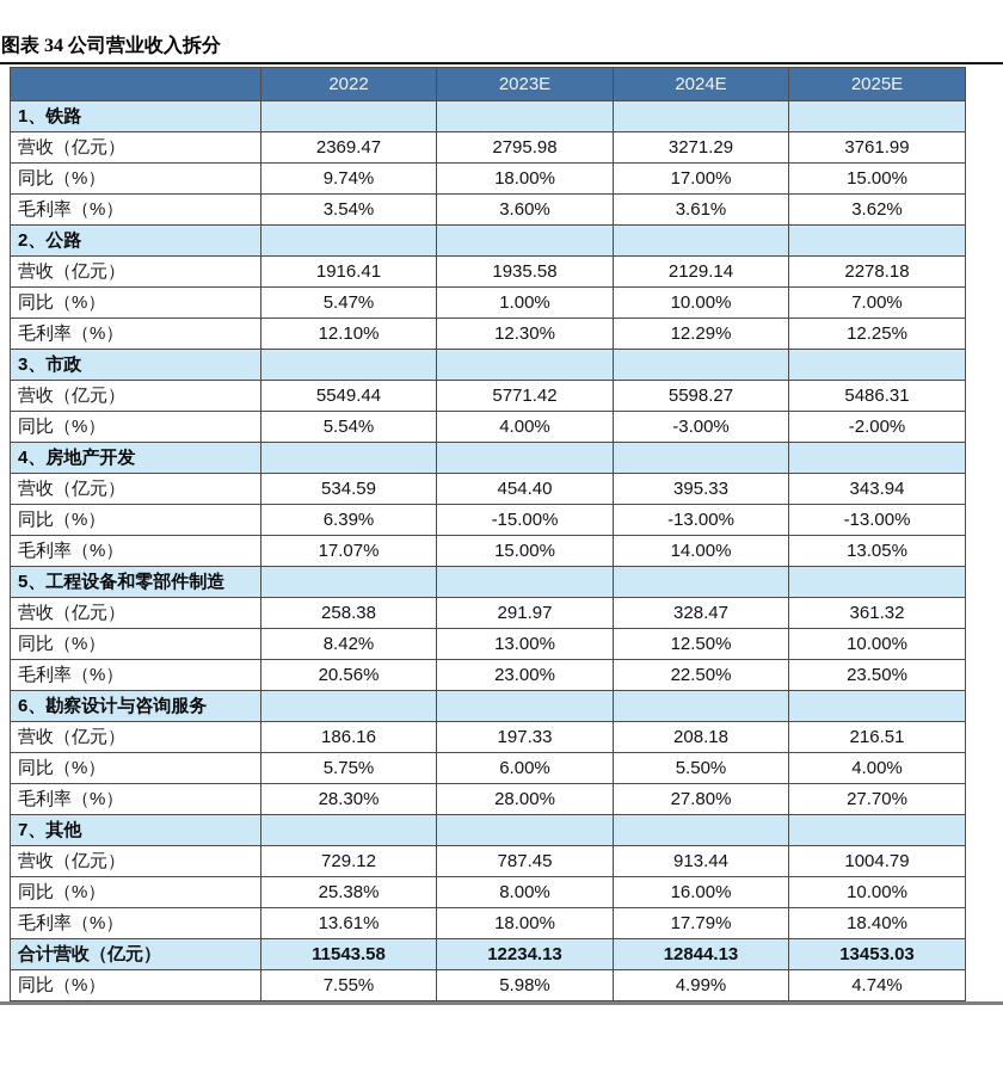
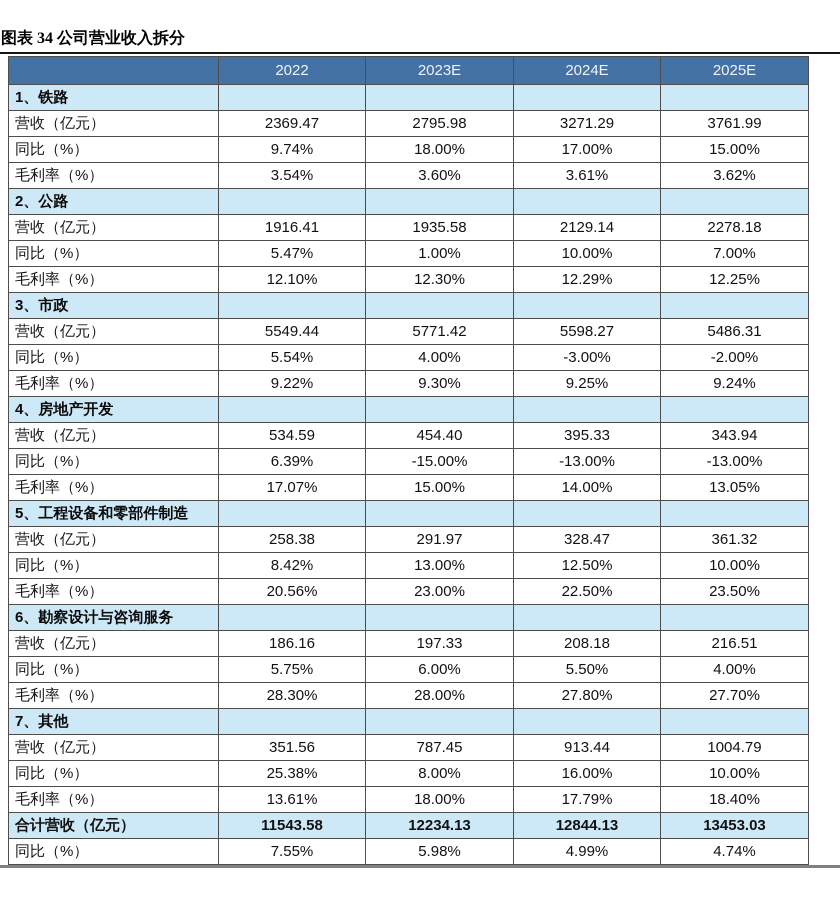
  图表 34 公司营业收入拆分
  	2022	2023E	2024E	2025E
  1、铁路
  营收（亿元）	2369.47	2795.98	3271.29	3761.99
  同比（%）	9.74%	18.00%	17.00%	15.00%
  毛利率（%）	3.54%	3.60%	3.61%	3.62%
  2、公路
  营收（亿元）	1916.41	1935.58	2129.14	2278.18
  同比（%）	5.47%	1.00%	10.00%	7.00%
  毛利率（%）	12.10%	12.30%	12.29%	12.25%
  3、市政
  营收（亿元）	5549.44	5771.42	5598.27	5486.31
  同比（%）	5.54%	4.00%	-3.00%	-2.00%
+ 毛利率（%）	9.22%	9.30%	9.25%	9.24%
  4、房地产开发
  营收（亿元）	534.59	454.40	395.33	343.94
  同比（%）	6.39%	-15.00%	-13.00%	-13.00%
  毛利率（%）	17.07%	15.00%	14.00%	13.05%
  5、工程设备和零部件制造
  营收（亿元）	258.38	291.97	328.47	361.32
  同比（%）	8.42%	13.00%	12.50%	10.00%
  毛利率（%）	20.56%	23.00%	22.50%	23.50%
  6、勘察设计与咨询服务
  营收（亿元）	186.16	197.33	208.18	216.51
  同比（%）	5.75%	6.00%	5.50%	4.00%
  毛利率（%）	28.30%	28.00%	27.80%	27.70%
  7、其他
- 营收（亿元）	729.12	787.45	913.44	1004.79
+ 营收（亿元）	351.56	787.45	913.44	1004.79
  同比（%）	25.38%	8.00%	16.00%	10.00%
  毛利率（%）	13.61%	18.00%	17.79%	18.40%
  合计营收（亿元）	11543.58	12234.13	12844.13	13453.03
  同比（%）	7.55%	5.98%	4.99%	4.74%
